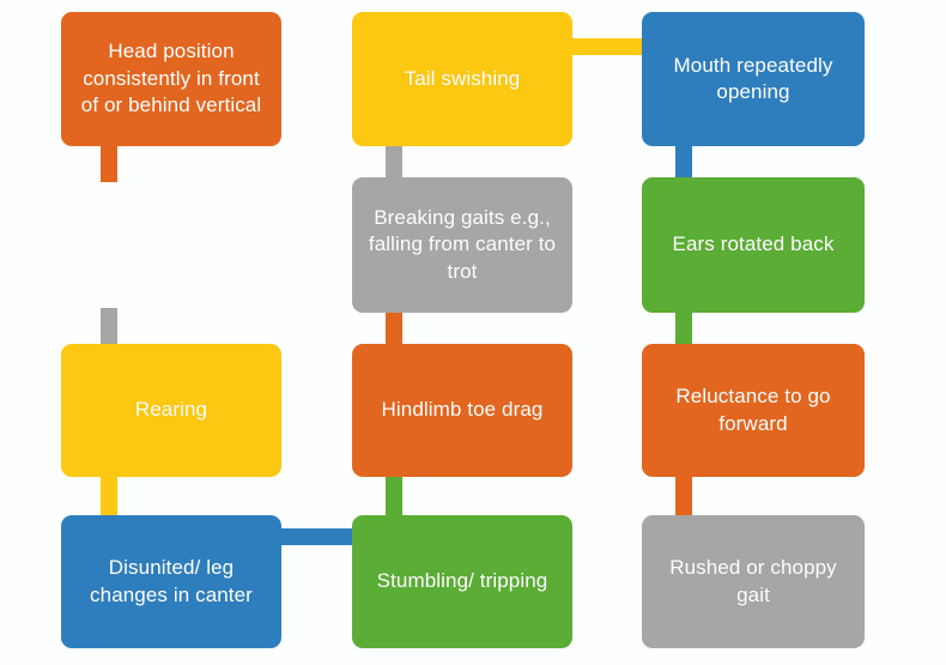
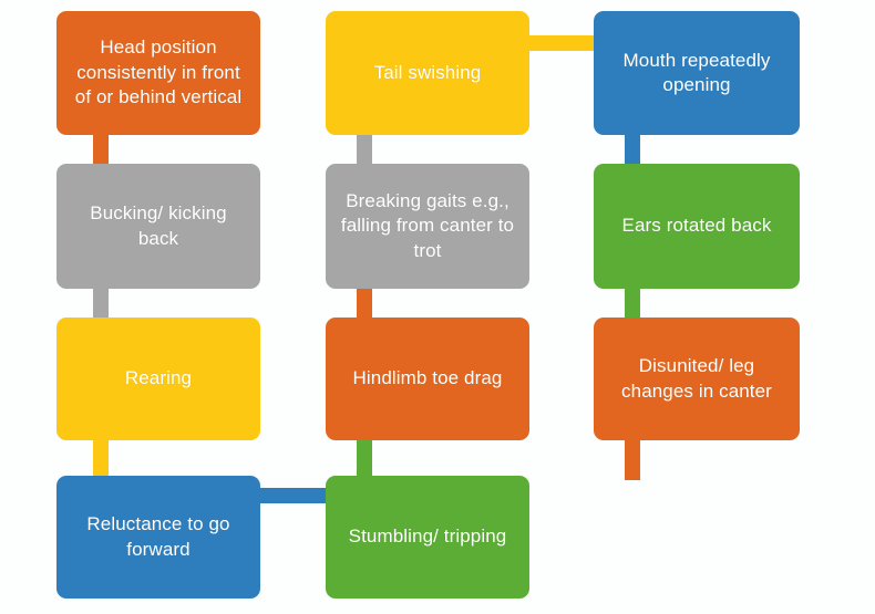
  Head position consistently in front of or behind vertical
+ Bucking/ kicking back
  Rearing
- Disunited/ leg changes in canter
+ Reluctance to go forward
  Tail swishing
  Breaking gaits e.g., falling from canter to trot
  Hindlimb toe drag
  Stumbling/ tripping
  Mouth repeatedly opening
  Ears rotated back
- Reluctance to go forward
+ Disunited/ leg changes in canter
- Rushed or choppy gait
